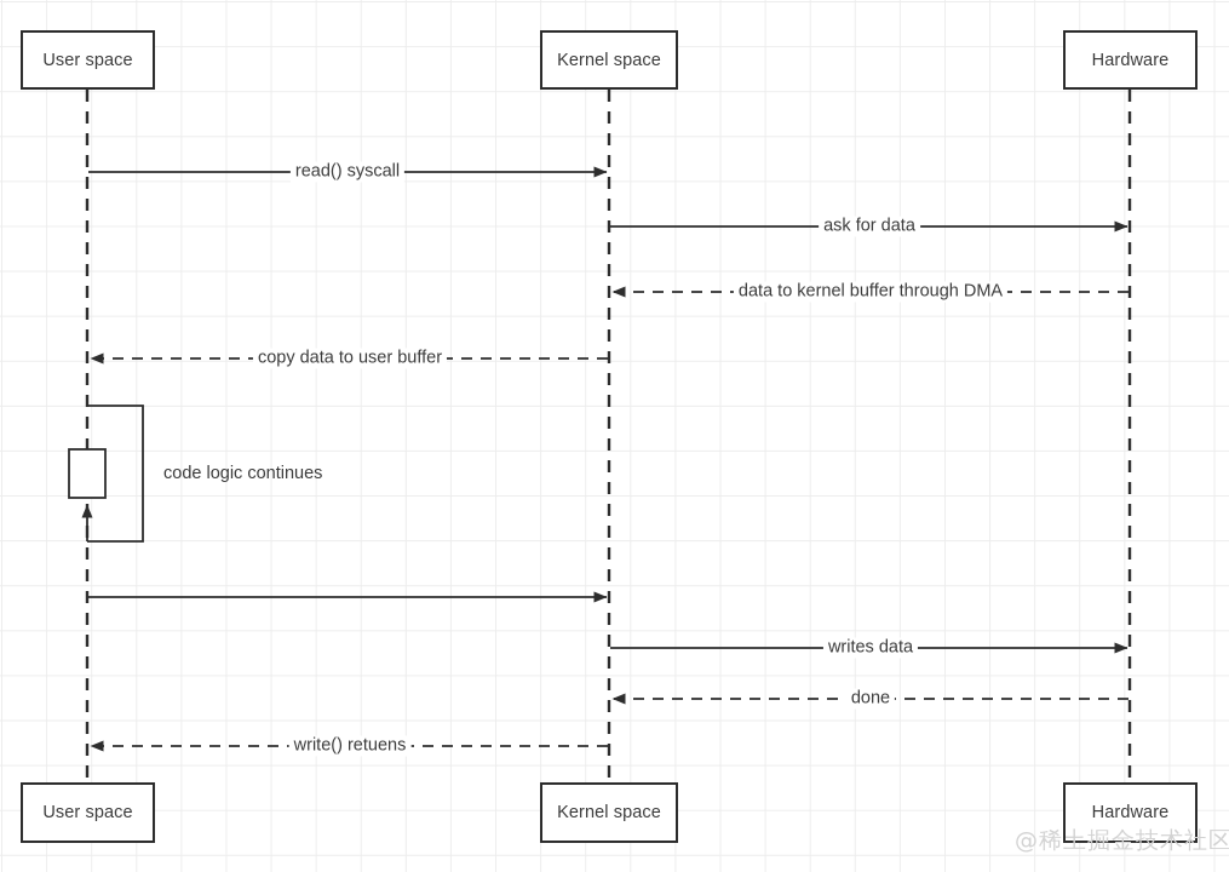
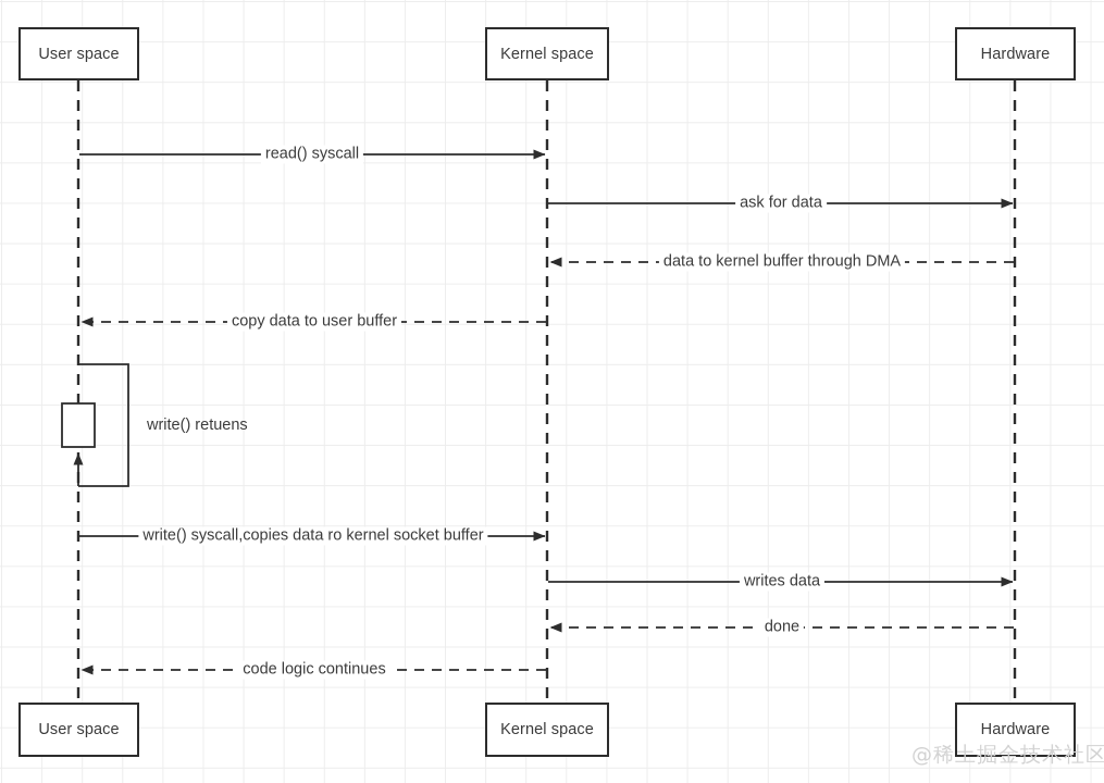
  User space
  Kernel space
  Hardware
  User space
  Kernel space
  Hardware
  read() syscall
  ask for data
  data to kernel buffer through DMA
  copy data to user buffer
- code logic continues
+ write() retuens
+ write() syscall,copies data ro kernel socket buffer
  writes data
  done
- write() retuens
+ code logic continues
  @稀土掘金技术社区
